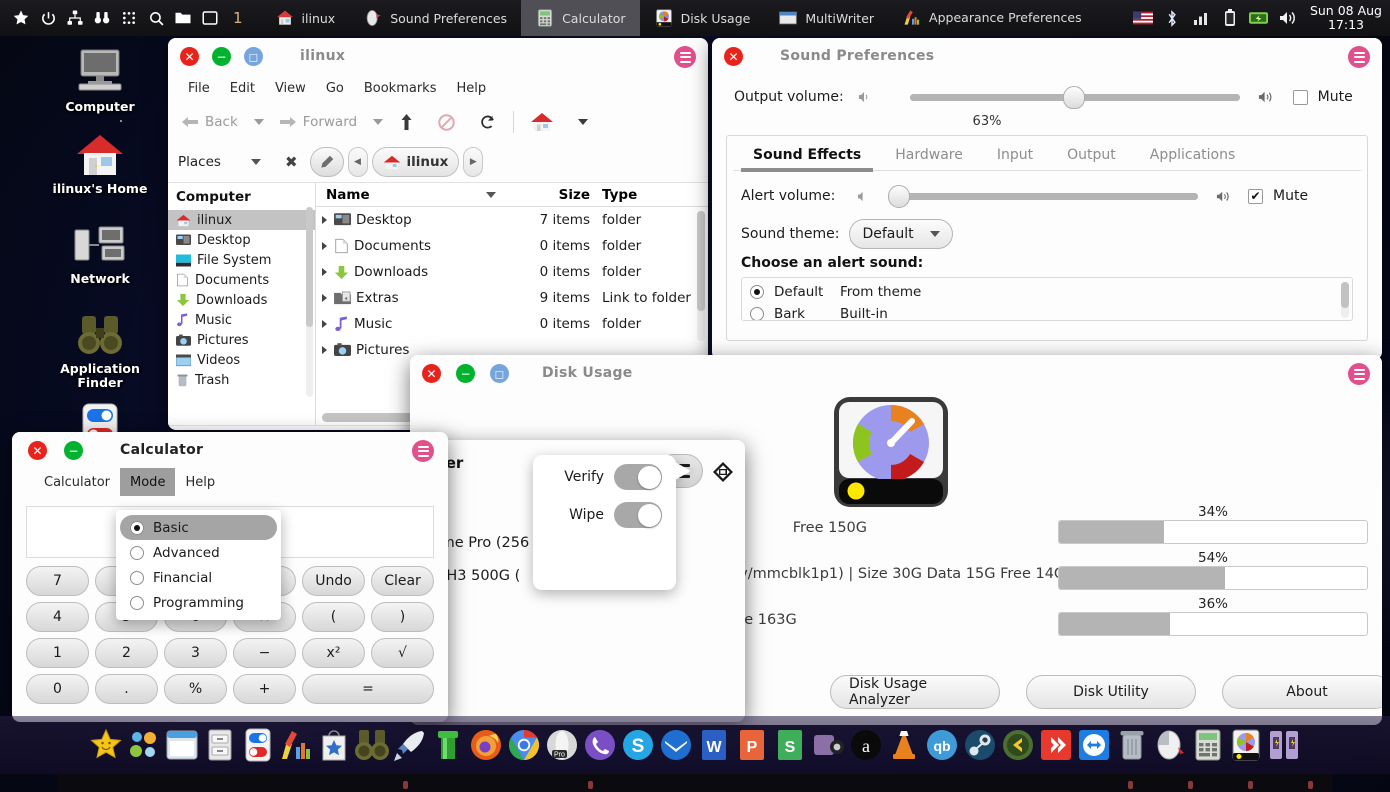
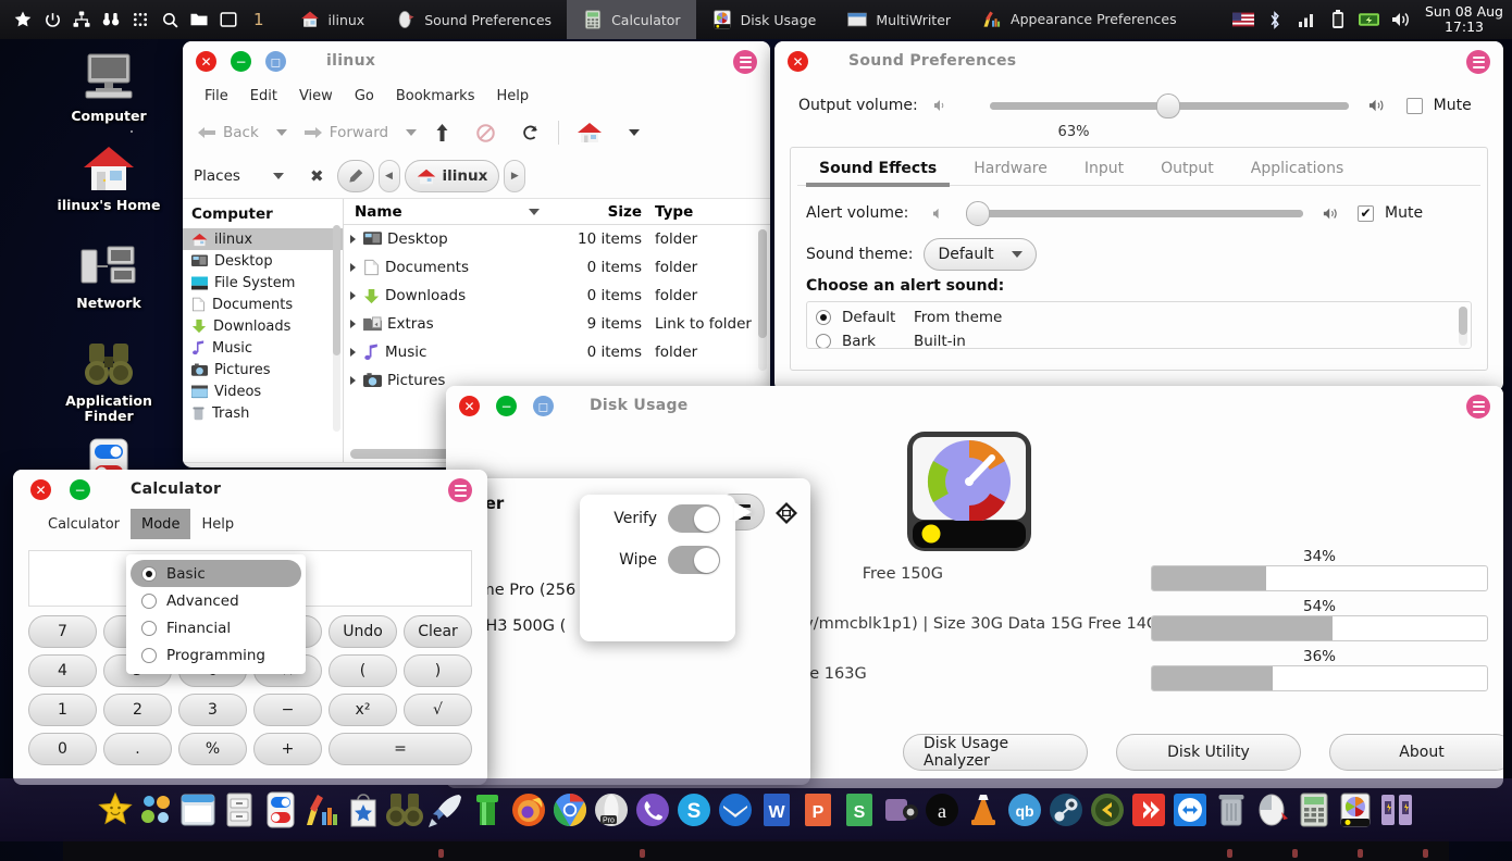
  1
  ilinux
  Sound Preferences
  Calculator
  Disk Usage
  MultiWriter
  Appearance Preferences
  Sun 08 Aug
  17:13
  Computer
  ilinux's Home
  Network
  Application Finder
  ✕
  −
  ◻
  ilinux
  File
  Edit
  View
  Go
  Bookmarks
  Help
  Back
  Forward
  Places
  ✖
  ◀
  ilinux
  ▶
  Computer
  ilinux
  Desktop
  File System
  Documents
  Downloads
  Music
  Pictures
  Videos
  Trash
  Name
  Size
  Type
  Desktop
- 7 items
+ 10 items
  folder
  Documents
  0 items
  folder
  Downloads
  0 items
  folder
  Extras
  9 items
  Link to folder
  Music
  0 items
  folder
  Pictures
  ✕
  Sound Preferences
  Output volume:
  Mute
  63%
  Sound Effects
  Hardware
  Input
  Output
  Applications
  Alert volume:
  Mute
  Sound theme:
  Default
  Choose an alert sound:
  Default
  From theme
  Bark
  Built-in
  ✕
  −
  ◻
  Disk Usage
  Free 150G
  /mmcblk1p1) | Size 30G Data 15G Free 14
  34%
  54%
  36%
  Disk Usage Analyzer
  Disk Utility
  About
  e Pro (256
  H3 500G (
  Verify
  Wipe
  ✕
  −
  Calculator
  Calculator
  Mode
  Help
  7
  Undo
  Clear
  4
  (
  )
  1
  2
  3
  −
  x²
  √
  0
  .
  %
  +
  =
  Basic
  Advanced
  Financial
  Programming
  S
  W
  P
  S
  a
  qb
